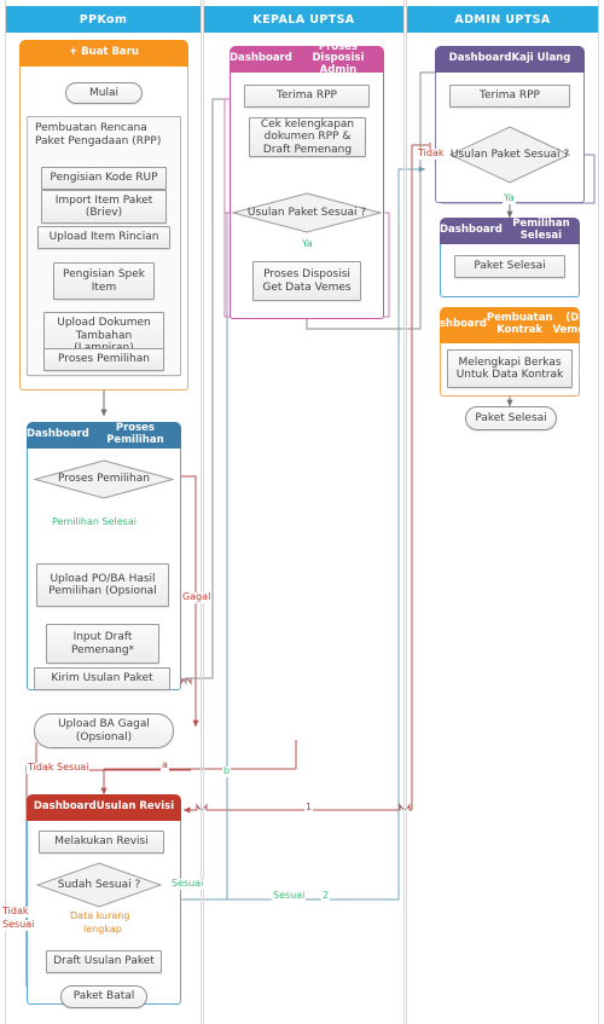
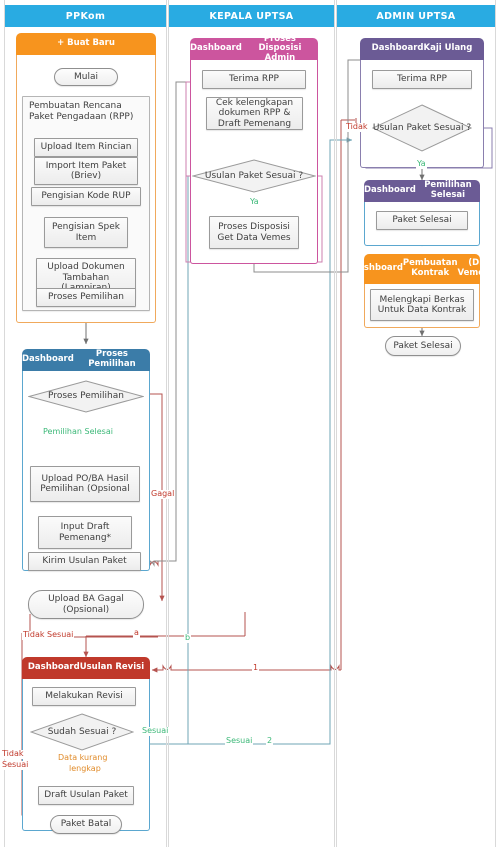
  PPKom
  KEPALA UPTSA
  ADMIN UPTSA
  + Buat Baru
  Mulai
  Pembuatan Rencana Paket Pengadaan (RPP)
- Pengisian Kode RUP
+ Upload Item Rincian
  Import Item Paket (Briev)
- Upload Item Rincian
+ Pengisian Kode RUP
  Pengisian Spek Item
  Proses Pemilihan
  Dashboard
  Proses Pemilihan
  Proses Pemilihan
  Pemilihan Selesai
  Upload PO/BA Hasil Pemilihan (Opsional
  Input Draft Pemenang*
  Kirim Usulan Paket
  Gagal
  Upload BA Gagal (Opsional)
  Tidak Sesuai
  a
  Dashboard
  Usulan Revisi
  Melakukan Revisi
  Sudah Sesuai ?
  Data kurang
  lengkap
  Draft Usulan Paket
  Paket Batal
  Tidak
  Sesuai
  Sesuai
  b
  1
  Sesuai
  2
  Dashboard
  Proses Disposisi Admin
  Terima RPP
  Cek kelengkapan dokumen RPP & Draft Pemenang
  Usulan Paket Sesuai ?
  Ya
  Proses Disposisi Get Data Vemes
  Dashboard
  Kaji Ulang
  Terima RPP
  Usulan Paket Sesuai ?
  Tidak
  Ya
  Dashboard
  Pemilihan Selesai
  Paket Selesai
  Dashboard
  Pembuatan Kontrak
  (Di Vemes)
  Melengkapi Berkas Untuk Data Kontrak
  Paket Selesai
